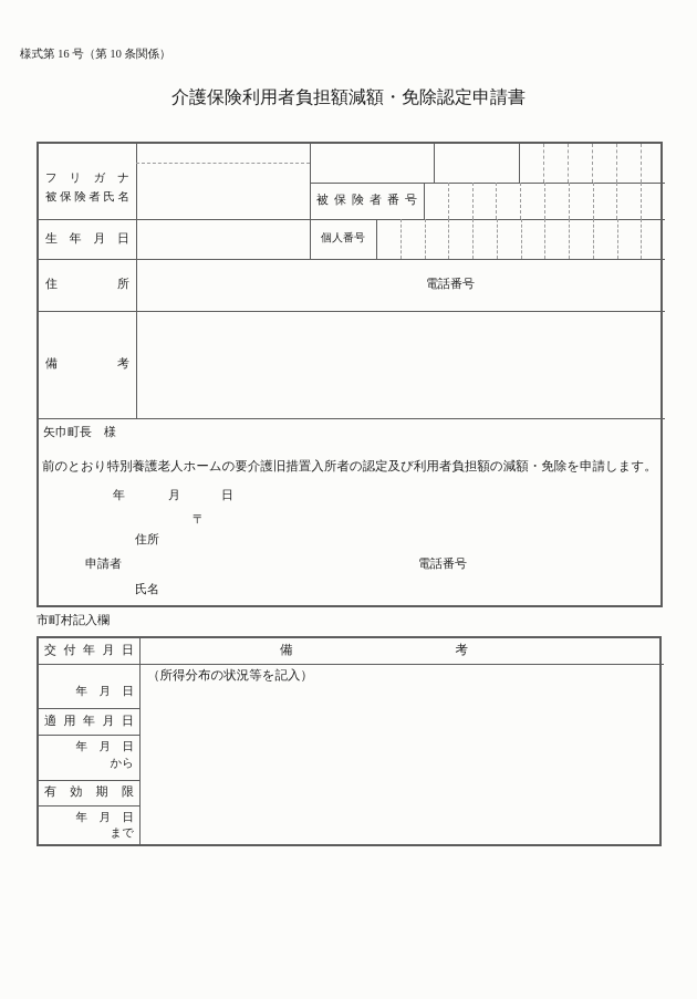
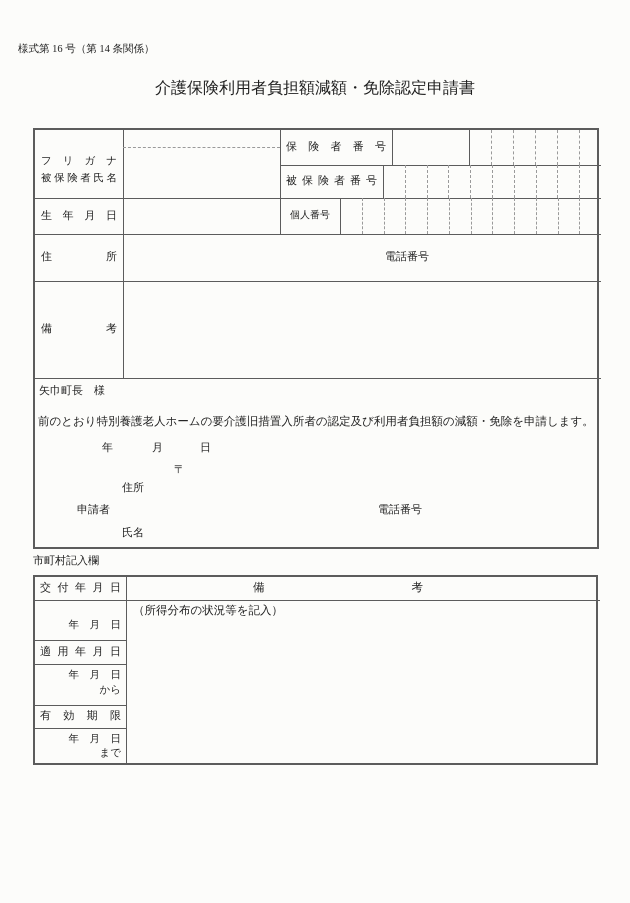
- 様式第 16 号（第 10 条関係）
+ 様式第 16 号（第 14 条関係）
  介護保険利用者負担額減額・免除認定申請書
  フリガナ
  被保険者氏名
  生年月日
  住所
  備考
+ 保険者番号
  被保険者番号
  個人番号
  電話番号
  矢巾町長 様
  前のとおり特別養護老人ホームの要介護旧措置入所者の認定及び利用者負担額の減額・免除を申請します。
  年
  月
  日
  〒
  住所
  申請者
  電話番号
  氏名
  市町村記入欄
  交付年月日
  年 月 日
  適用年月日
  年 月 日
  から
  有効期限
  年 月 日
  まで
  備考
  （所得分布の状況等を記入）
